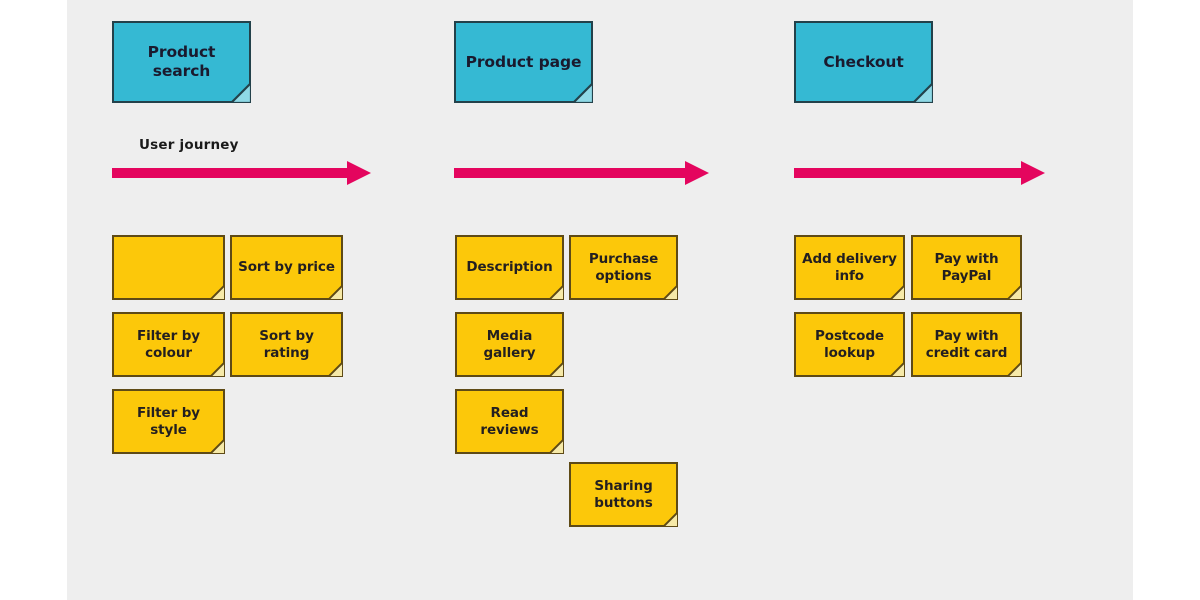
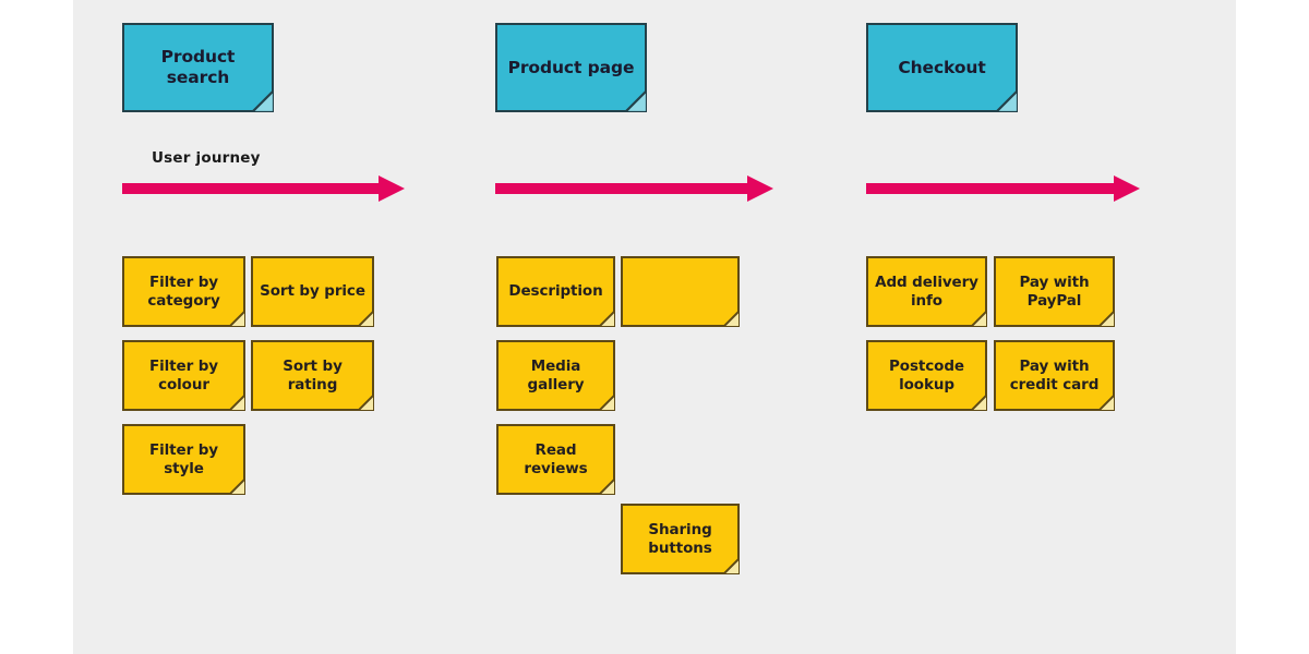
  Product search
  Product page
  Checkout
  User journey
+ Filter by category
  Sort by price
  Filter by colour
  Sort by rating
  Filter by style
  Description
- Purchase options
  Media gallery
  Read reviews
  Sharing buttons
  Add delivery info
  Pay with PayPal
  Postcode lookup
  Pay with credit card
